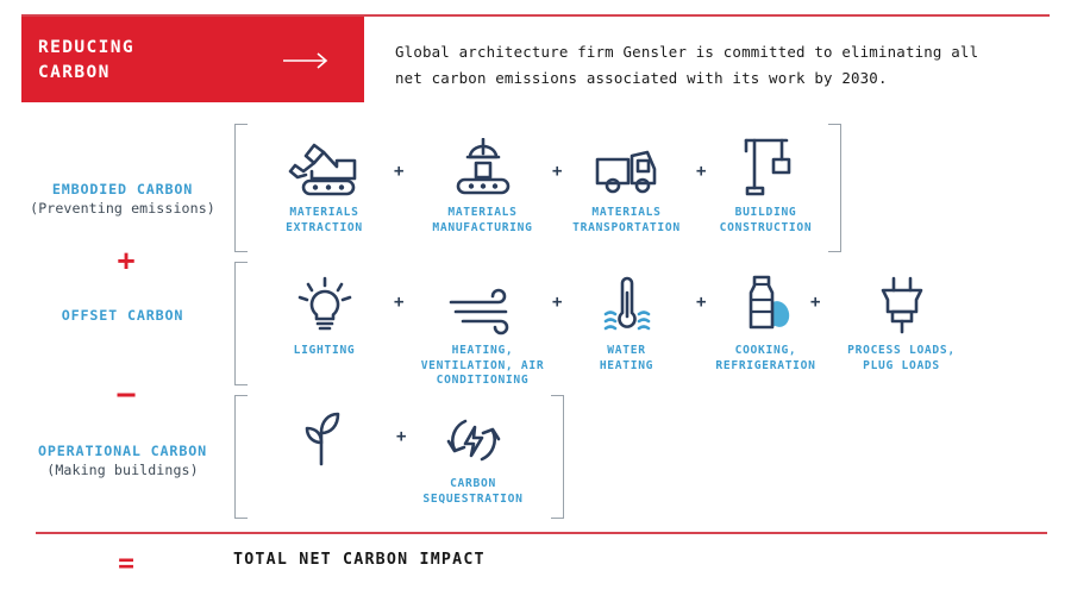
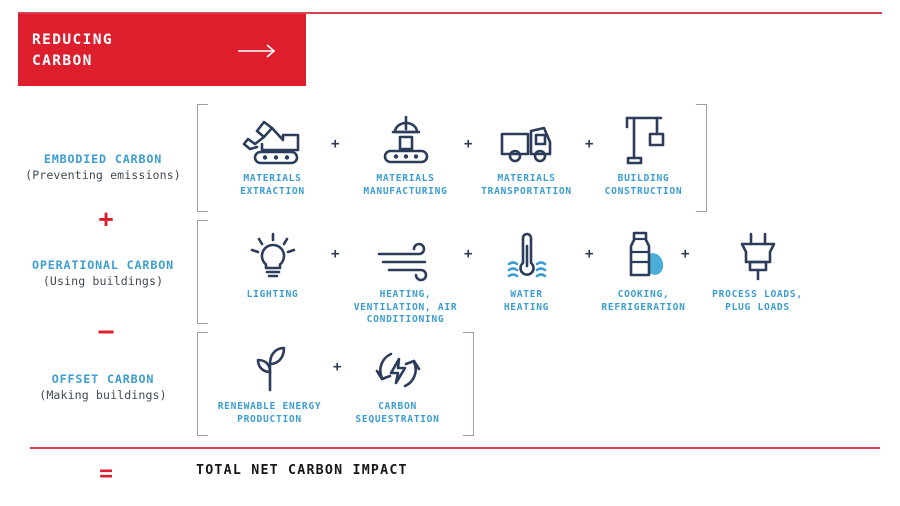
  REDUCING
  CARBON
- Global architecture firm Gensler is committed to eliminating all
- net carbon emissions associated with its work by 2030.
  EMBODIED CARBON
  (Preventing emissions)
  MATERIALS
  EXTRACTION
  +
  MATERIALS
  MANUFACTURING
  +
  MATERIALS
  TRANSPORTATION
  +
  BUILDING
  CONSTRUCTION
  +
- OFFSET CARBON
+ OPERATIONAL CARBON
+ (Using buildings)
  LIGHTING
  +
  HEATING,
  VENTILATION, AIR
  CONDITIONING
  +
  WATER
  HEATING
  +
  COOKING,
  REFRIGERATION
  +
  PROCESS LOADS,
  PLUG LOADS
  –
- OPERATIONAL CARBON
+ OFFSET CARBON
  (Making buildings)
+ RENEWABLE ENERGY
+ PRODUCTION
  +
  CARBON
  SEQUESTRATION
  =
  TOTAL NET CARBON IMPACT
